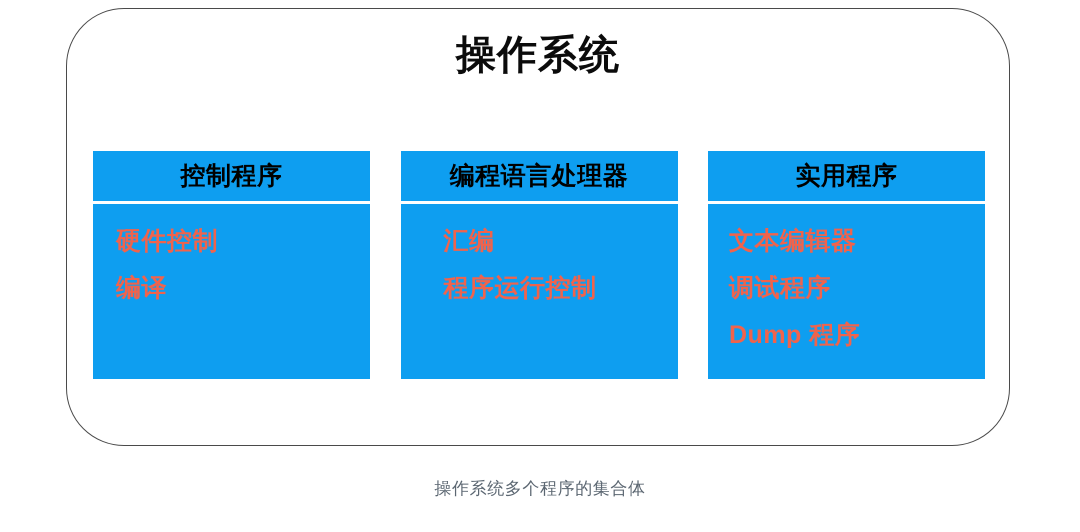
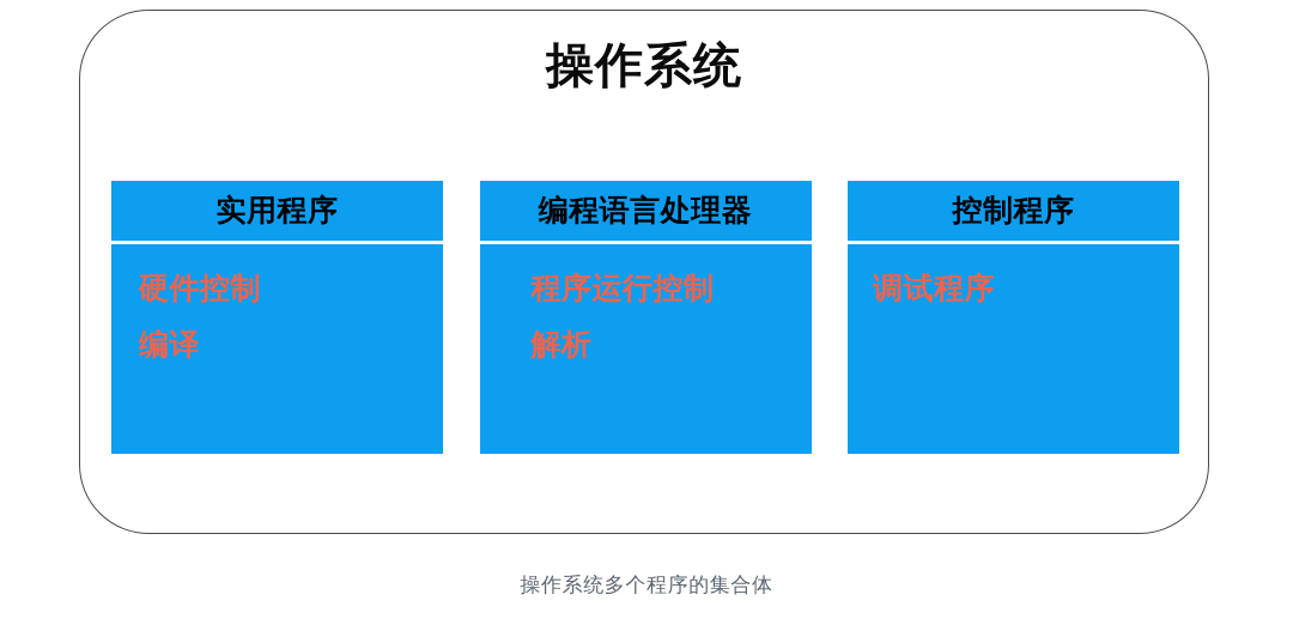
  操作系统
- 控制程序
+ 实用程序
  硬件控制
  编译
  编程语言处理器
- 汇编
  程序运行控制
+ 解析
- 实用程序
+ 控制程序
- 文本编辑器
  调试程序
- Dump 程序
  操作系统多个程序的集合体
